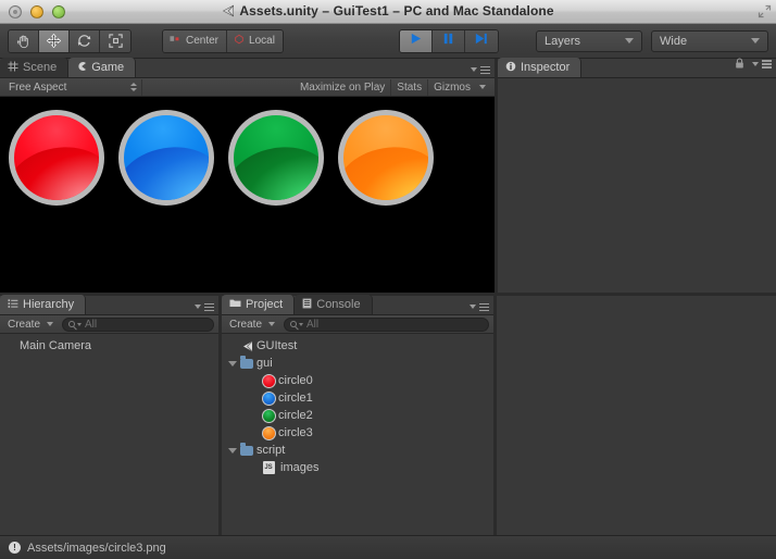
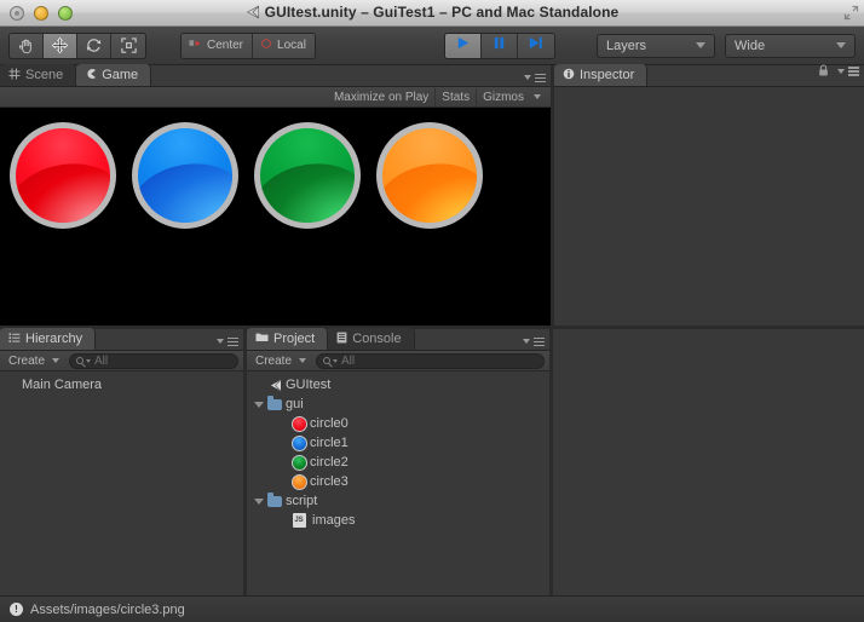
- Assets.unity – GuiTest1 – PC and Mac Standalone
+ GUItest.unity – GuiTest1 – PC and Mac Standalone
  Center
  Local
  Layers
  Wide
  Scene
  Game
- Free Aspect
  Maximize on Play
  Stats
  Gizmos
  Inspector
  Hierarchy
  Create
  All
  Main Camera
  Project
  Console
  Create
  All
  GUItest
  gui
  circle0
  circle1
  circle2
  circle3
  script
  images
  !
  Assets/images/circle3.png
